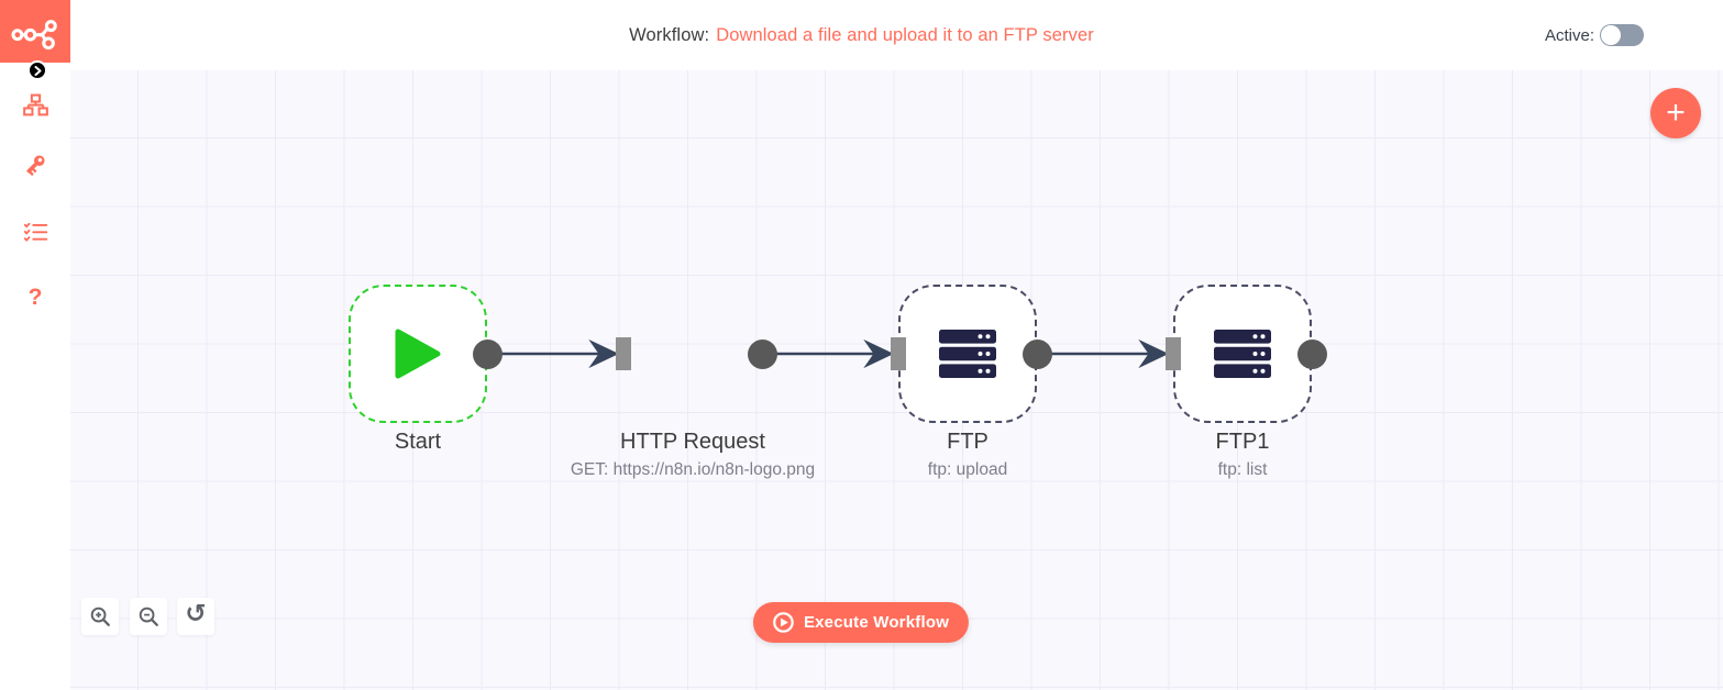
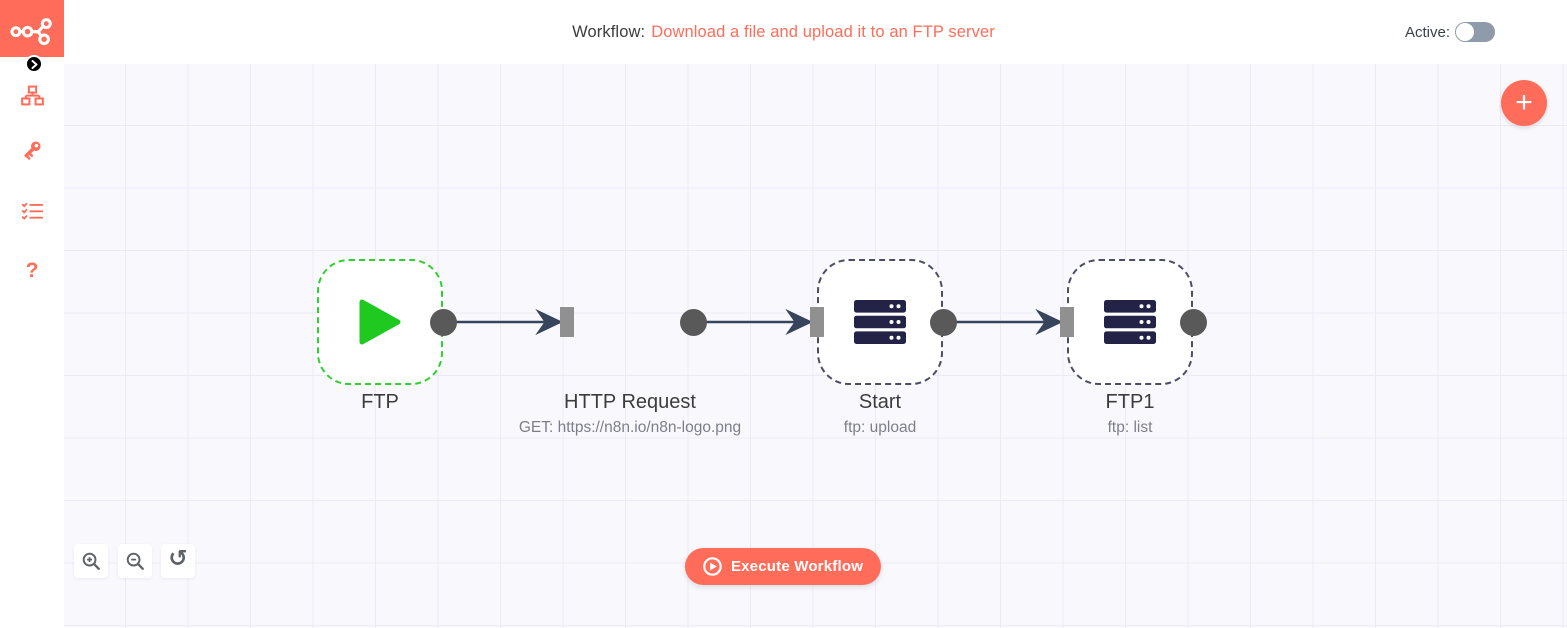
  Workflow:
  Download a file and upload it to an FTP server
  Active:
  ?
  +
- Start
+ FTP
  HTTP Request
- FTP
+ Start
  FTP1
  GET: https://n8n.io/n8n-logo.png
  ftp: upload
  ftp: list
  ↺
  Execute Workflow
